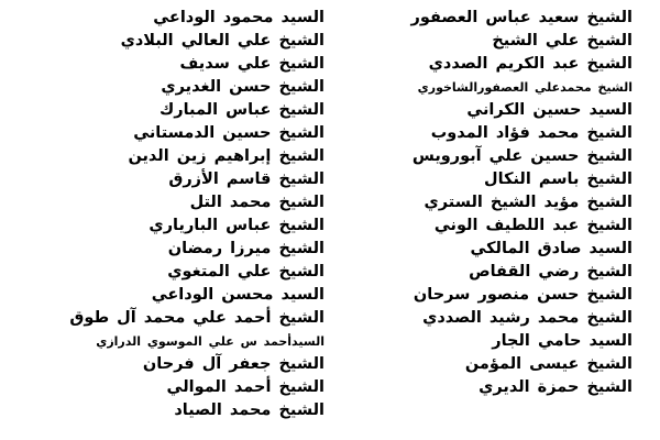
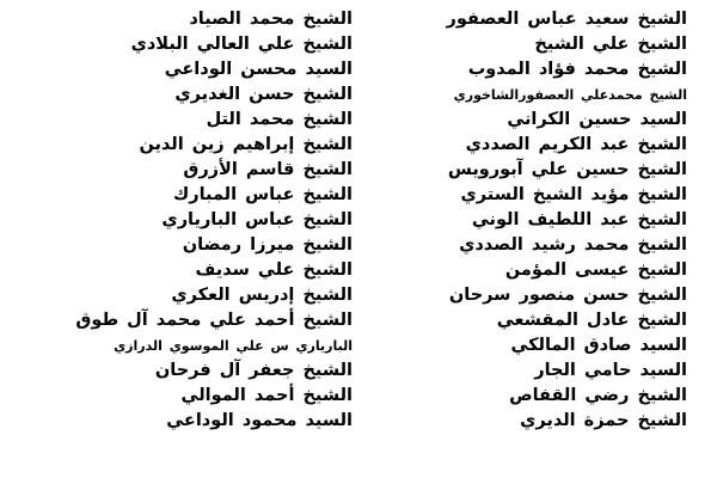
  الشيخ سعيد عباس العصفور
  الشيخ علي الشيخ
- الشيخ عبد الكريم الصددي
+ الشيخ محمد فؤاد المدوب
  الشيخ محمدعلي العصفورالشاخوري
  السيد حسين الكراني
- الشيخ محمد فؤاد المدوب
+ الشيخ عبد الكريم الصددي
  الشيخ حسين علي آبورويس
- الشيخ باسم النكال
  الشيخ مؤيد الشيخ الستري
  الشيخ عبد اللطيف الوني
- السيد صادق المالكي
+ الشيخ محمد رشيد الصددي
- الشيخ رضي القفاص
+ الشيخ عيسى المؤمن
  الشيخ حسن منصور سرحان
+ الشيخ عادل المقشعي
- الشيخ محمد رشيد الصددي
+ السيد صادق المالكي
  السيد حامي الجار
- الشيخ عيسى المؤمن
+ الشيخ رضي القفاص
  الشيخ حمزة الديري
- السيد محمود الوداعي
+ الشيخ محمد الصياد
  الشيخ علي العالي البلادي
- الشيخ علي سديف
+ السيد محسن الوداعي
  الشيخ حسن الغديري
- الشيخ عباس المبارك
+ الشيخ محمد التل
- الشيخ حسين الدمستاني
  الشيخ إبراهيم زين الدين
  الشيخ قاسم الأزرق
- الشيخ محمد التل
+ الشيخ عباس المبارك
  الشيخ عباس البارياري
  الشيخ ميرزا رمضان
- الشيخ علي المتغوي
- السيد محسن الوداعي
+ الشيخ علي سديف
+ الشيخ إدريس العكري
  الشيخ أحمد علي محمد آل طوق
- السيدأحمد س علي الموسوي الدرازي
+ البارياري س علي الموسوي الدرازي
  الشيخ جعفر آل فرحان
  الشيخ أحمد الموالي
- الشيخ محمد الصياد
+ السيد محمود الوداعي
